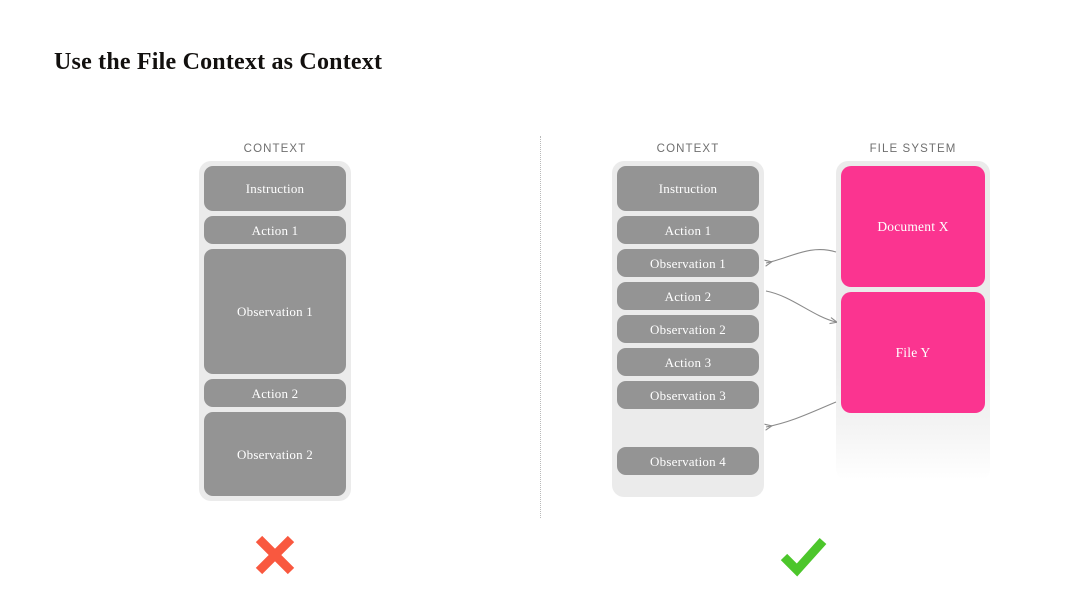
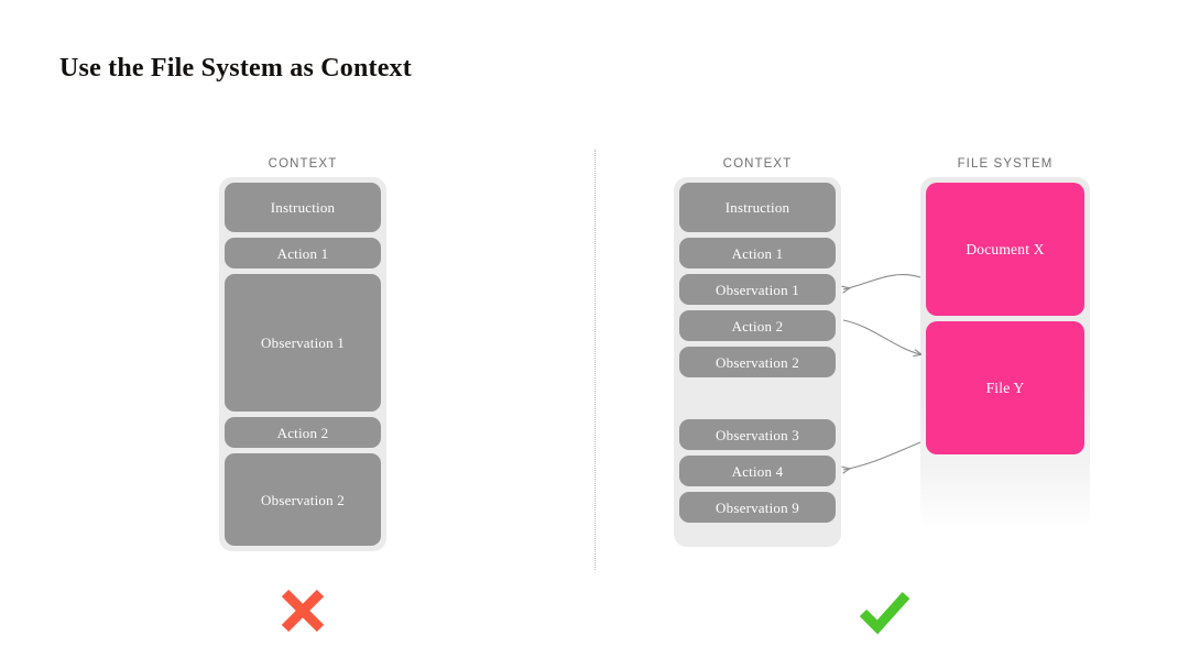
- Use the File Context as Context
+ Use the File System as Context
  CONTEXT
  Instruction
  Action 1
  Observation 1
  Action 2
  Observation 2
  CONTEXT
  Instruction
  Action 1
  Observation 1
  Action 2
  Observation 2
- Action 3
  Observation 3
+ Action 4
- Observation 4
+ Observation 9
  FILE SYSTEM
  Document X
  File Y
